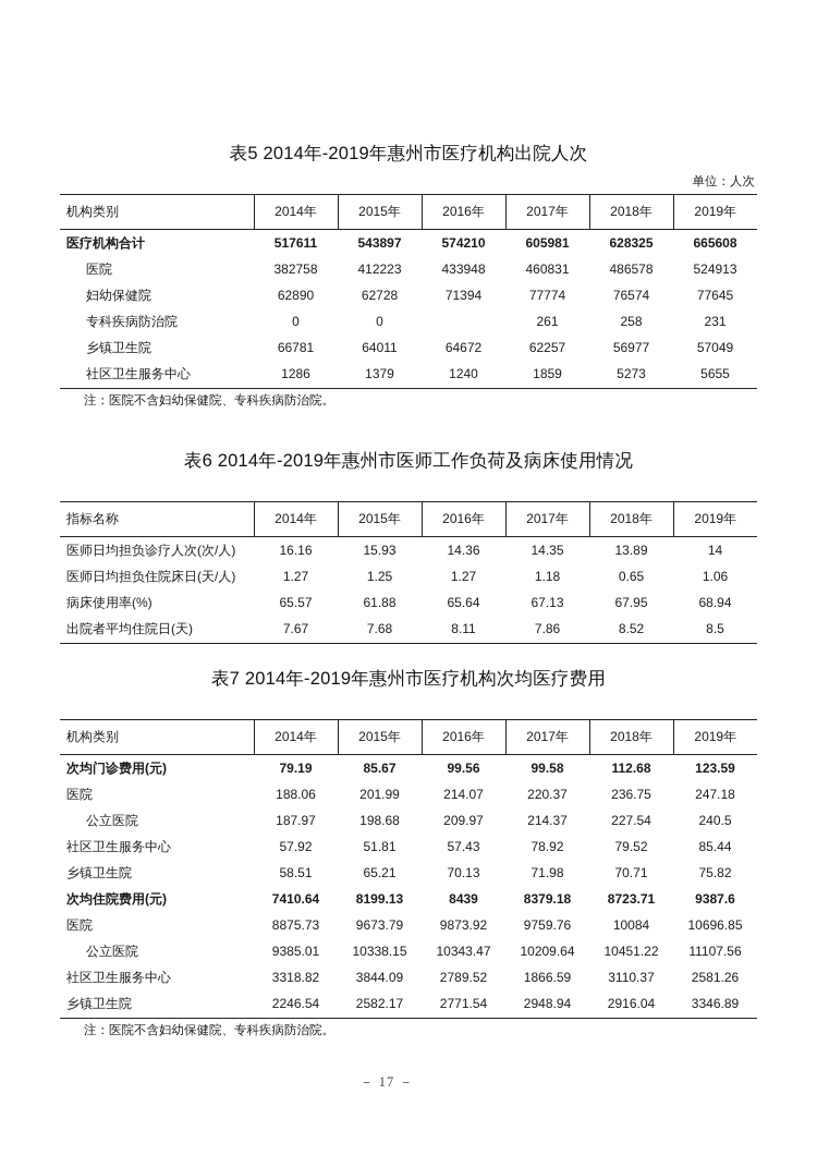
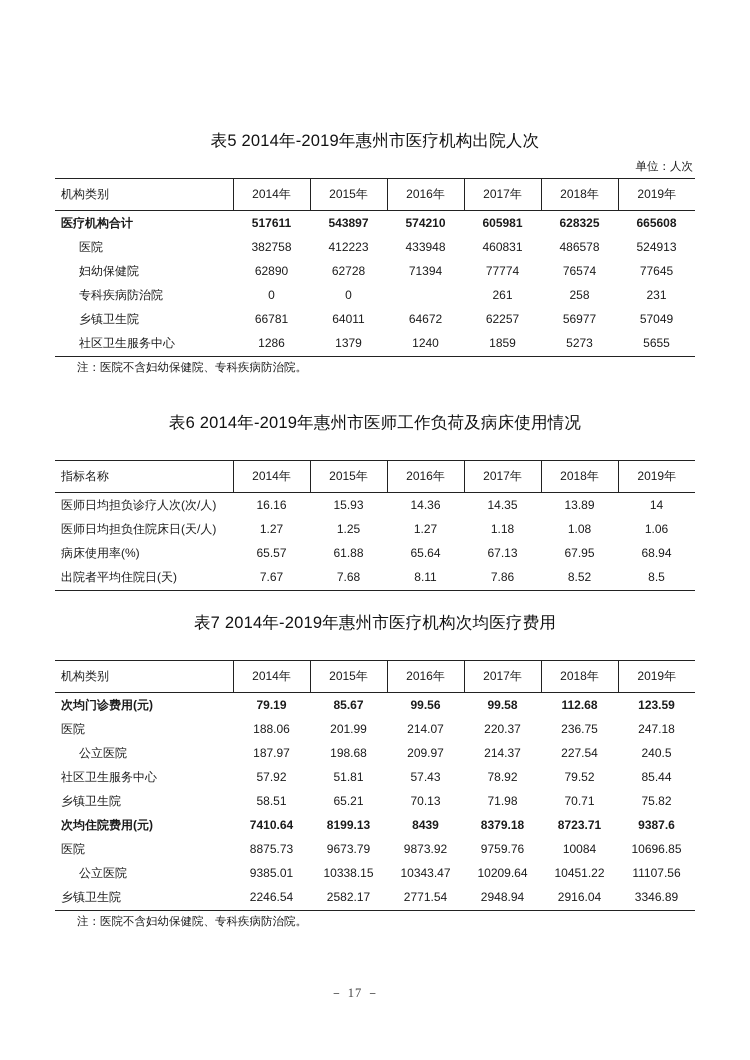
  表5 2014年-2019年惠州市医疗机构出院人次
  单位：人次
  机构类别	2014年	2015年	2016年	2017年	2018年	2019年
  医疗机构合计	517611	543897	574210	605981	628325	665608
  医院	382758	412223	433948	460831	486578	524913
  妇幼保健院	62890	62728	71394	77774	76574	77645
  专科疾病防治院	0	0		261	258	231
  乡镇卫生院	66781	64011	64672	62257	56977	57049
  社区卫生服务中心	1286	1379	1240	1859	5273	5655
  注：医院不含妇幼保健院、专科疾病防治院。
  表6 2014年-2019年惠州市医师工作负荷及病床使用情况
  指标名称	2014年	2015年	2016年	2017年	2018年	2019年
  医师日均担负诊疗人次(次/人)	16.16	15.93	14.36	14.35	13.89	14
- 医师日均担负住院床日(天/人)	1.27	1.25	1.27	1.18	0.65	1.06
+ 医师日均担负住院床日(天/人)	1.27	1.25	1.27	1.18	1.08	1.06
  病床使用率(%)	65.57	61.88	65.64	67.13	67.95	68.94
  出院者平均住院日(天)	7.67	7.68	8.11	7.86	8.52	8.5
  表7 2014年-2019年惠州市医疗机构次均医疗费用
  机构类别	2014年	2015年	2016年	2017年	2018年	2019年
  次均门诊费用(元)	79.19	85.67	99.56	99.58	112.68	123.59
  医院	188.06	201.99	214.07	220.37	236.75	247.18
  公立医院	187.97	198.68	209.97	214.37	227.54	240.5
  社区卫生服务中心	57.92	51.81	57.43	78.92	79.52	85.44
  乡镇卫生院	58.51	65.21	70.13	71.98	70.71	75.82
  次均住院费用(元)	7410.64	8199.13	8439	8379.18	8723.71	9387.6
  医院	8875.73	9673.79	9873.92	9759.76	10084	10696.85
  公立医院	9385.01	10338.15	10343.47	10209.64	10451.22	11107.56
- 社区卫生服务中心	3318.82	3844.09	2789.52	1866.59	3110.37	2581.26
  乡镇卫生院	2246.54	2582.17	2771.54	2948.94	2916.04	3346.89
  注：医院不含妇幼保健院、专科疾病防治院。
  － 17 －
